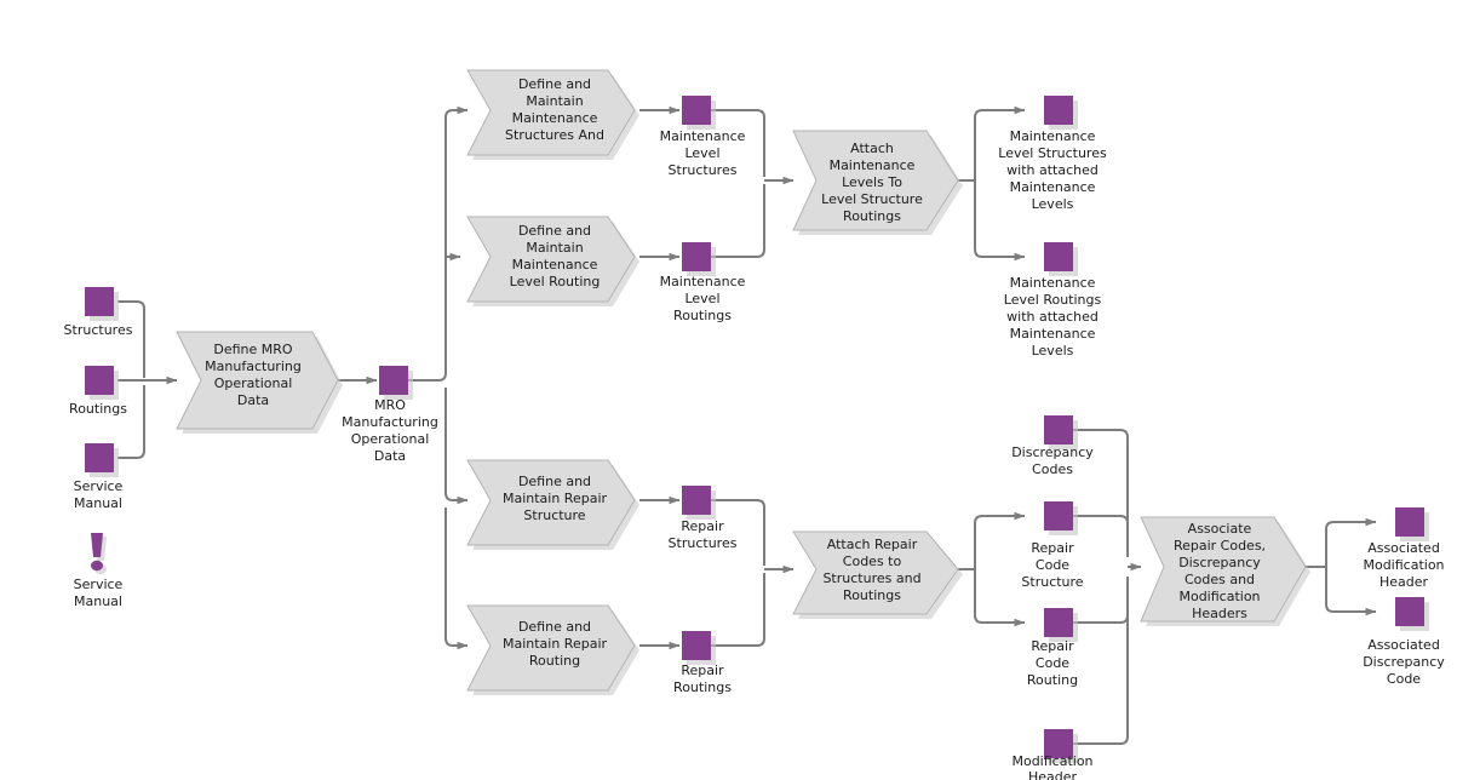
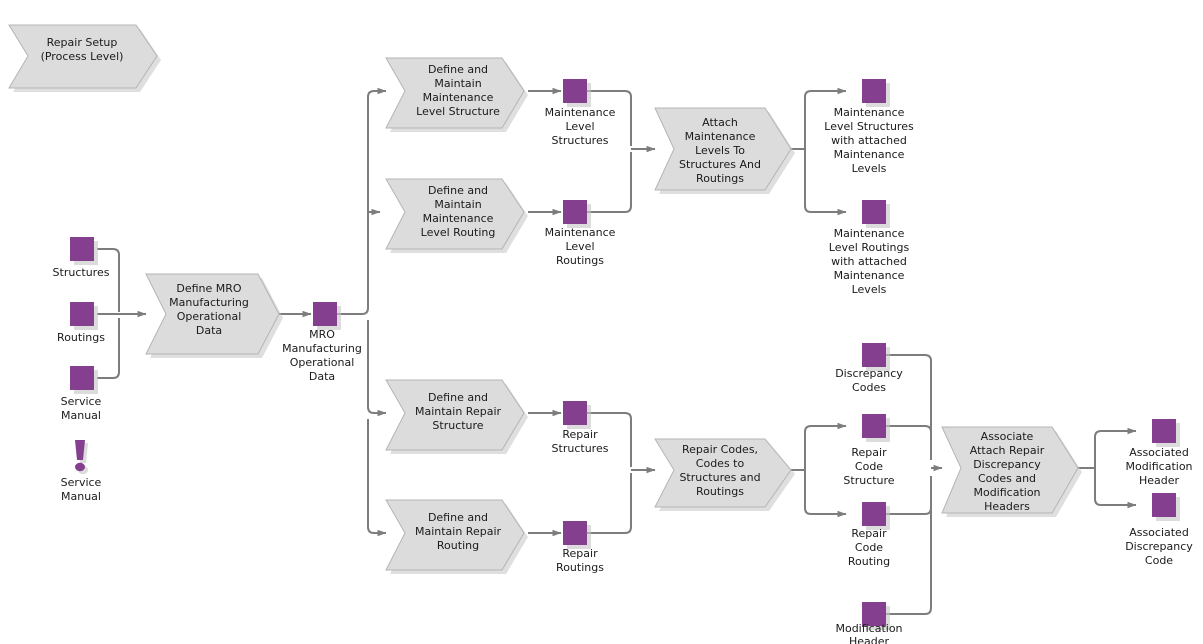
+ Repair Setup
+ (Process Level)
  Define MRO
  Manufacturing
  Operational
  Data
  Define and
  Maintain
  Maintenance
- Structures And
+ Level Structure
  Define and
  Maintain
  Maintenance
  Level Routing
  Attach
  Maintenance
  Levels To
- Level Structure
+ Structures And
  Routings
  Define and
  Maintain Repair
  Structure
  Define and
  Maintain Repair
  Routing
- Attach Repair
+ Repair Codes,
  Codes to
  Structures and
  Routings
  Associate
- Repair Codes,
+ Attach Repair
  Discrepancy
  Codes and
  Modification
  Headers
  Structures
  Routings
  Service
  Manual
  Service
  Manual
  MRO
  Manufacturing
  Operational
  Data
  Maintenance
  Level
  Structures
  Maintenance
  Level
  Routings
  Maintenance
  Level Structures
  with attached
  Maintenance
  Levels
  Maintenance
  Level Routings
  with attached
  Maintenance
  Levels
  Repair
  Structures
  Repair
  Routings
  Discrepancy
  Codes
  Repair
  Code
  Structure
  Repair
  Code
  Routing
  Modification
  Header
  Associated
  Modification
  Header
  Associated
  Discrepancy
  Code
